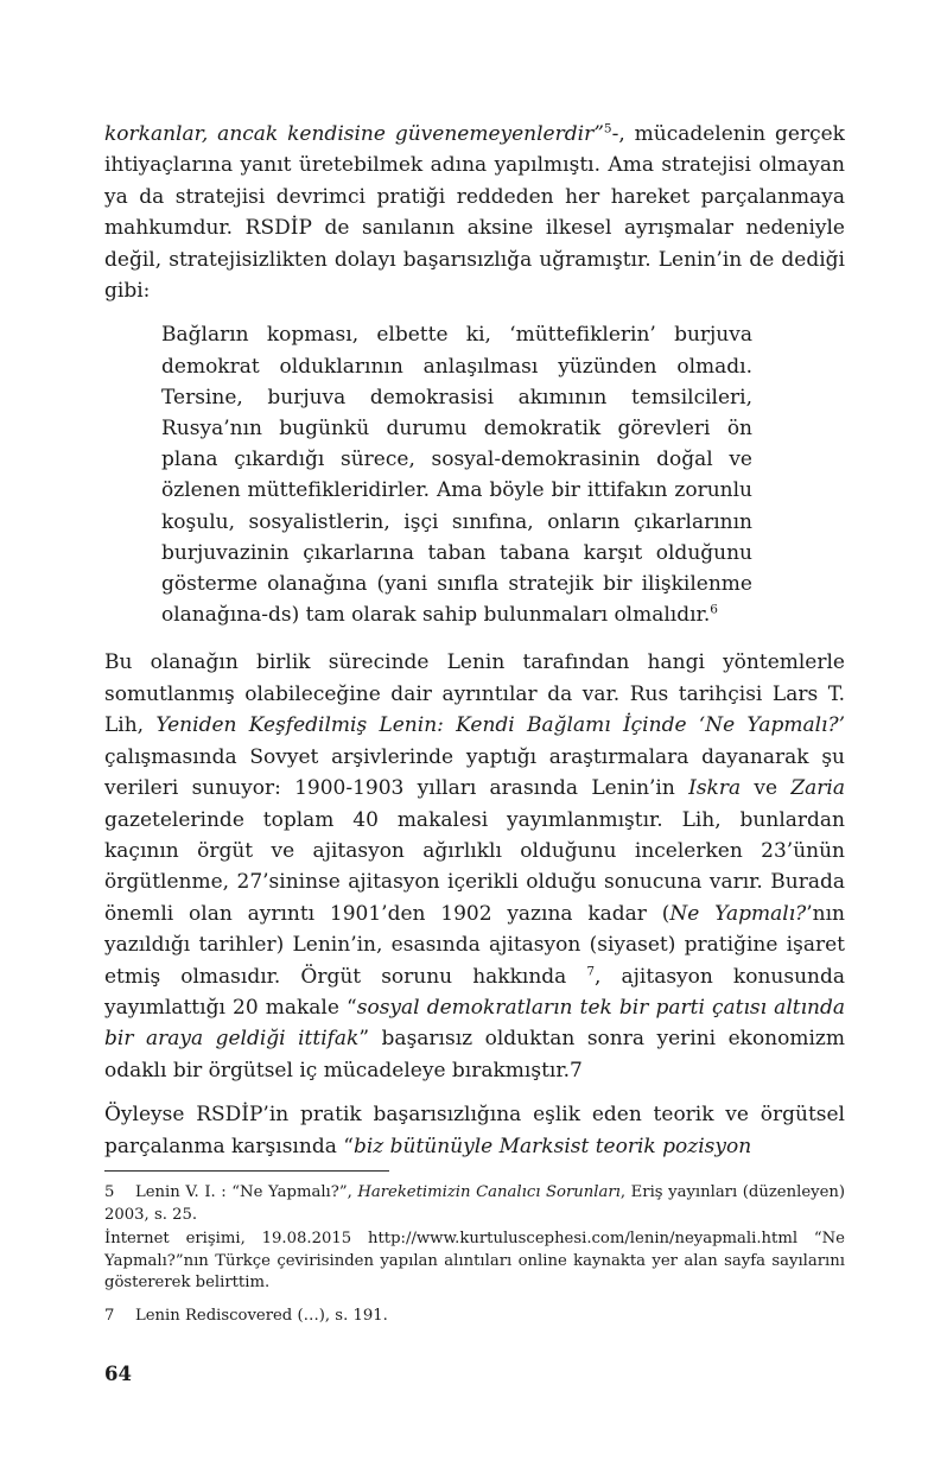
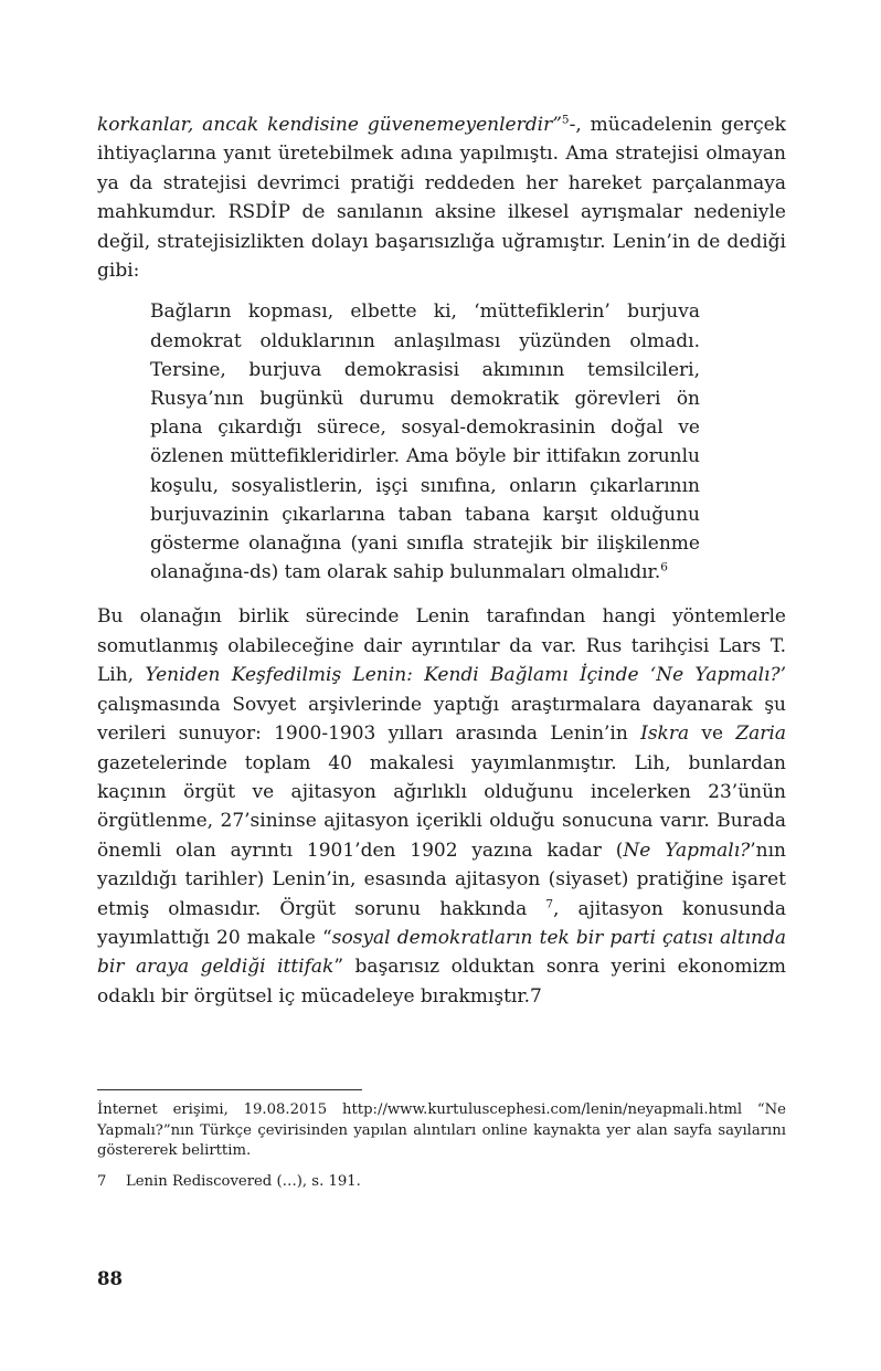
  korkanlar, ancak kendisine güvenemeyenlerdir”5-, mücadelenin gerçek ihtiyaçlarına yanıt üretebilmek adına yapılmıştı. Ama stratejisi olmayan ya da stratejisi devrimci pratiği reddeden her hareket parçalanmaya mahkumdur. RSDİP de sanılanın aksine ilkesel ayrışmalar nedeniyle değil, stratejisizlikten dolayı başarısızlığa uğramıştır. Lenin’in de dediği gibi:
  Bağların kopması, elbette ki, ‘müttefiklerin’ burjuva demokrat olduklarının anlaşılması yüzünden olmadı. Tersine, burjuva demokrasisi akımının temsilcileri, Rusya’nın bugünkü durumu demokratik görevleri ön plana çıkardığı sürece, sosyal-demokrasinin doğal ve özlenen müttefikleridirler. Ama böyle bir ittifakın zorunlu koşulu, sosyalistlerin, işçi sınıfına, onların çıkarlarının burjuvazinin çıkarlarına taban tabana karşıt olduğunu gösterme olanağına (yani sınıfla stratejik bir ilişkilenme olanağına-ds) tam olarak sahip bulunmaları olmalıdır.6
  Bu olanağın birlik sürecinde Lenin tarafından hangi yöntemlerle somutlanmış olabileceğine dair ayrıntılar da var. Rus tarihçisi Lars T. Lih, Yeniden Keşfedilmiş Lenin: Kendi Bağlamı İçinde ‘Ne Yapmalı?’ çalışmasında Sovyet arşivlerinde yaptığı araştırmalara dayanarak şu verileri sunuyor: 1900-1903 yılları arasında Lenin’in Iskra ve Zaria gazetelerinde toplam 40 makalesi yayımlanmıştır. Lih, bunlardan kaçının örgüt ve ajitasyon ağırlıklı olduğunu incelerken 23’ünün örgütlenme, 27’sininse ajitasyon içerikli olduğu sonucuna varır. Burada önemli olan ayrıntı 1901’den 1902 yazına kadar (Ne Yapmalı?’nın yazıldığı tarihler) Lenin’in, esasında ajitasyon (siyaset) pratiğine işaret etmiş olmasıdır. Örgüt sorunu hakkında 7, ajitasyon konusunda yayımlattığı 20 makale “sosyal demokratların tek bir parti çatısı altında bir araya geldiği ittifak” başarısız olduktan sonra yerini ekonomizm odaklı bir örgütsel iç mücadeleye bırakmıştır.7
- Öyleyse RSDİP’in pratik başarısızlığına eşlik eden teorik ve örgütsel parçalanma karşısında “biz bütünüyle Marksist teorik pozisyon
- 5 Lenin V. I. : “Ne Yapmalı?”, Hareketimizin Canalıcı Sorunları, Eriş yayınları (düzenleyen) 2003, s. 25.
  İnternet erişimi, 19.08.2015 http://www.kurtuluscephesi.com/lenin/neyapmali.html “Ne Yapmalı?”nın Türkçe çevirisinden yapılan alıntıları online kaynakta yer alan sayfa sayılarını göstererek belirttim.
  7 Lenin Rediscovered (…), s. 191.
- 64
+ 88
